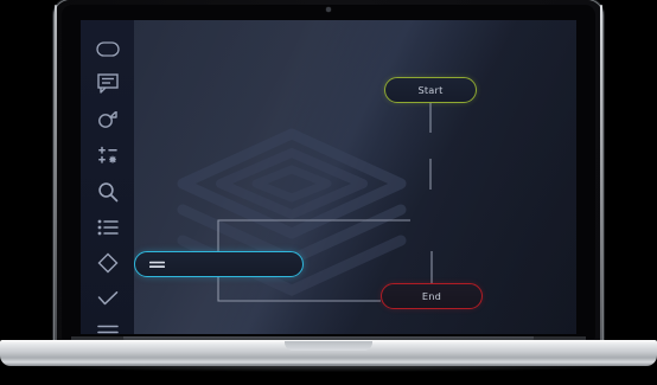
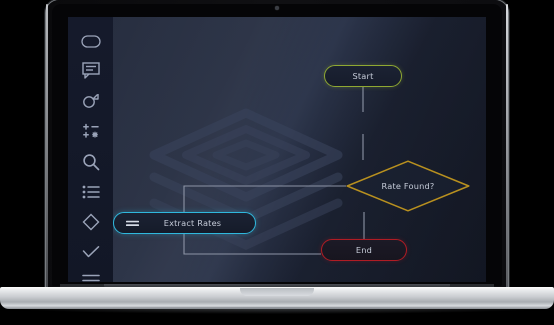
  Start
+ Rate Found?
+ Extract Rates
  End
